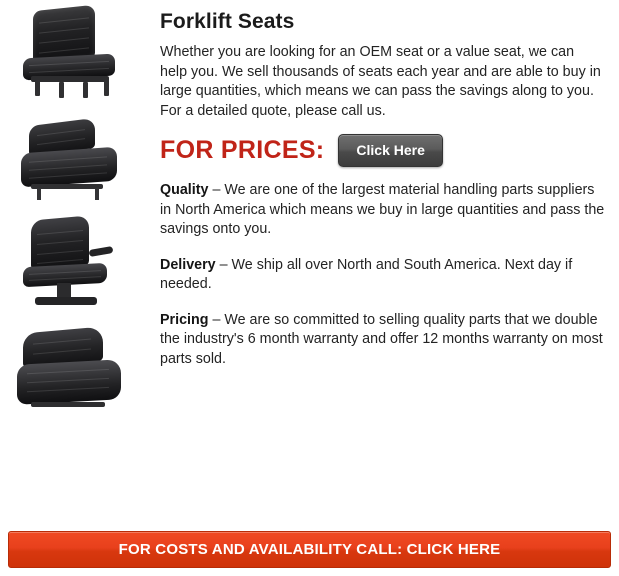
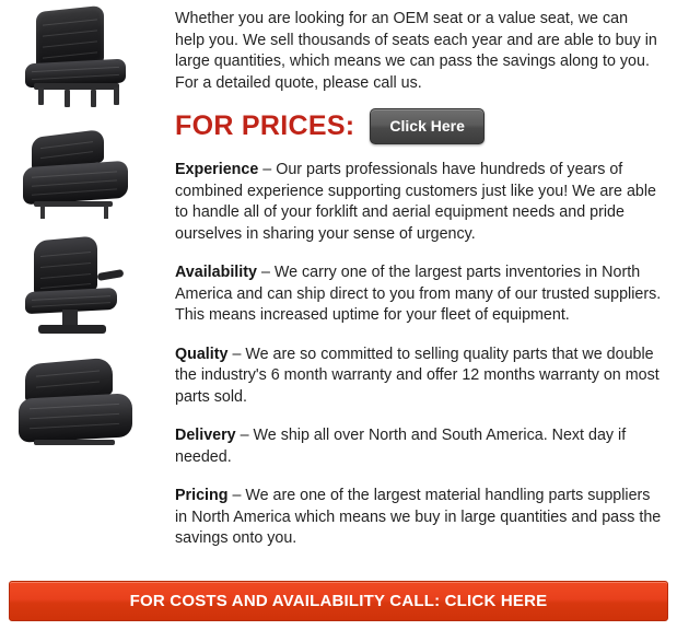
- Forklift Seats
  Whether you are looking for an OEM seat or a value seat, we can help you. We sell thousands of seats each year and are able to buy in large quantities, which means we can pass the savings along to you. For a detailed quote, please call us.
  FOR PRICES:
  Click Here
+ Experience – Our parts professionals have hundreds of years of combined experience supporting customers just like you! We are able to handle all of your forklift and aerial equipment needs and pride ourselves in sharing your sense of urgency.
+ Availability – We carry one of the largest parts inventories in North America and can ship direct to you from many of our trusted suppliers. This means increased uptime for your fleet of equipment.
- Quality – We are one of the largest material handling parts suppliers in North America which means we buy in large quantities and pass the savings onto you.
+ Quality – We are so committed to selling quality parts that we double the industry's 6 month warranty and offer 12 months warranty on most parts sold.
  Delivery – We ship all over North and South America. Next day if needed.
- Pricing – We are so committed to selling quality parts that we double the industry's 6 month warranty and offer 12 months warranty on most parts sold.
+ Pricing – We are one of the largest material handling parts suppliers in North America which means we buy in large quantities and pass the savings onto you.
  FOR COSTS AND AVAILABILITY CALL: CLICK HERE
